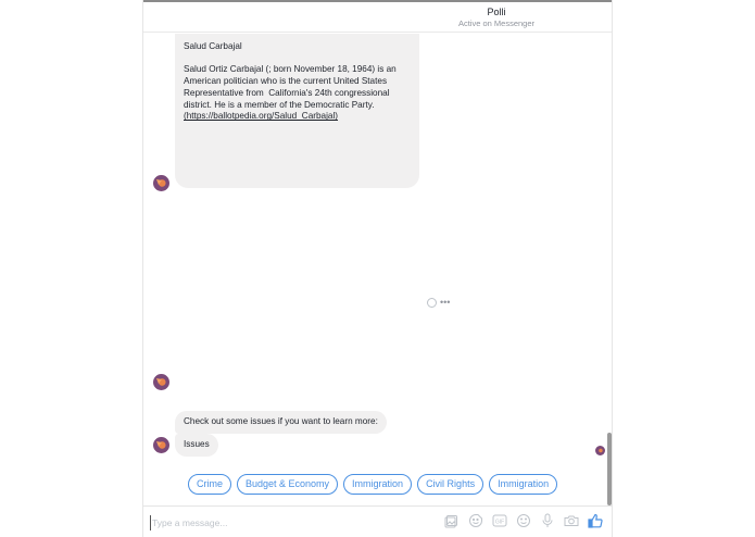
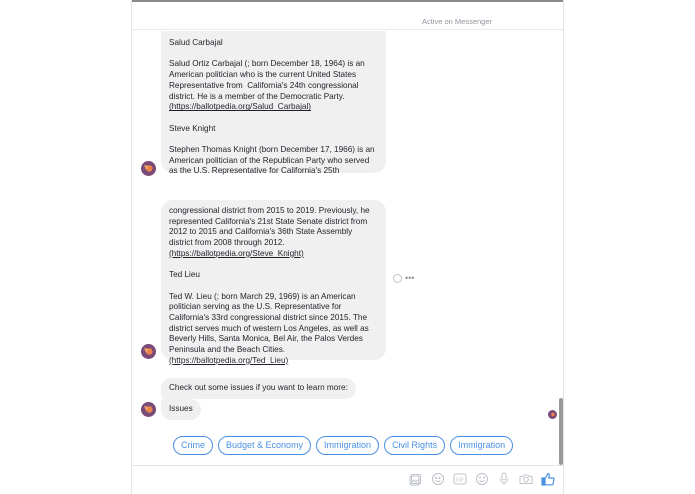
- Polli
  Active on Messenger
  Salud Carbajal
- Salud Ortiz Carbajal (; born November 18, 1964) is an American politician who is the current United States Representative from California's 24th congressional district. He is a member of the Democratic Party.
+ Salud Ortiz Carbajal (; born December 18, 1964) is an American politician who is the current United States Representative from California's 24th congressional district. He is a member of the Democratic Party.
  (https://ballotpedia.org/Salud_Carbajal)
+ Steve Knight
+ Stephen Thomas Knight (born December 17, 1966) is an American politician of the Republican Party who served as the U.S. Representative for California's 25th
+ congressional district from 2015 to 2019. Previously, he represented California's 21st State Senate district from 2012 to 2015 and California's 36th State Assembly district from 2008 through 2012.
+ (https://ballotpedia.org/Steve_Knight)
+ Ted Lieu
+ Ted W. Lieu (; born March 29, 1969) is an American politician serving as the U.S. Representative for California's 33rd congressional district since 2015. The district serves much of western Los Angeles, as well as Beverly Hills, Santa Monica, Bel Air, the Palos Verdes Peninsula and the Beach Cities.
+ (https://ballotpedia.org/Ted_Lieu)
  •••
  Check out some issues if you want to learn more:
  Issues
  Crime
  Budget & Economy
  Immigration
  Civil Rights
  Immigration
- Type a message...
